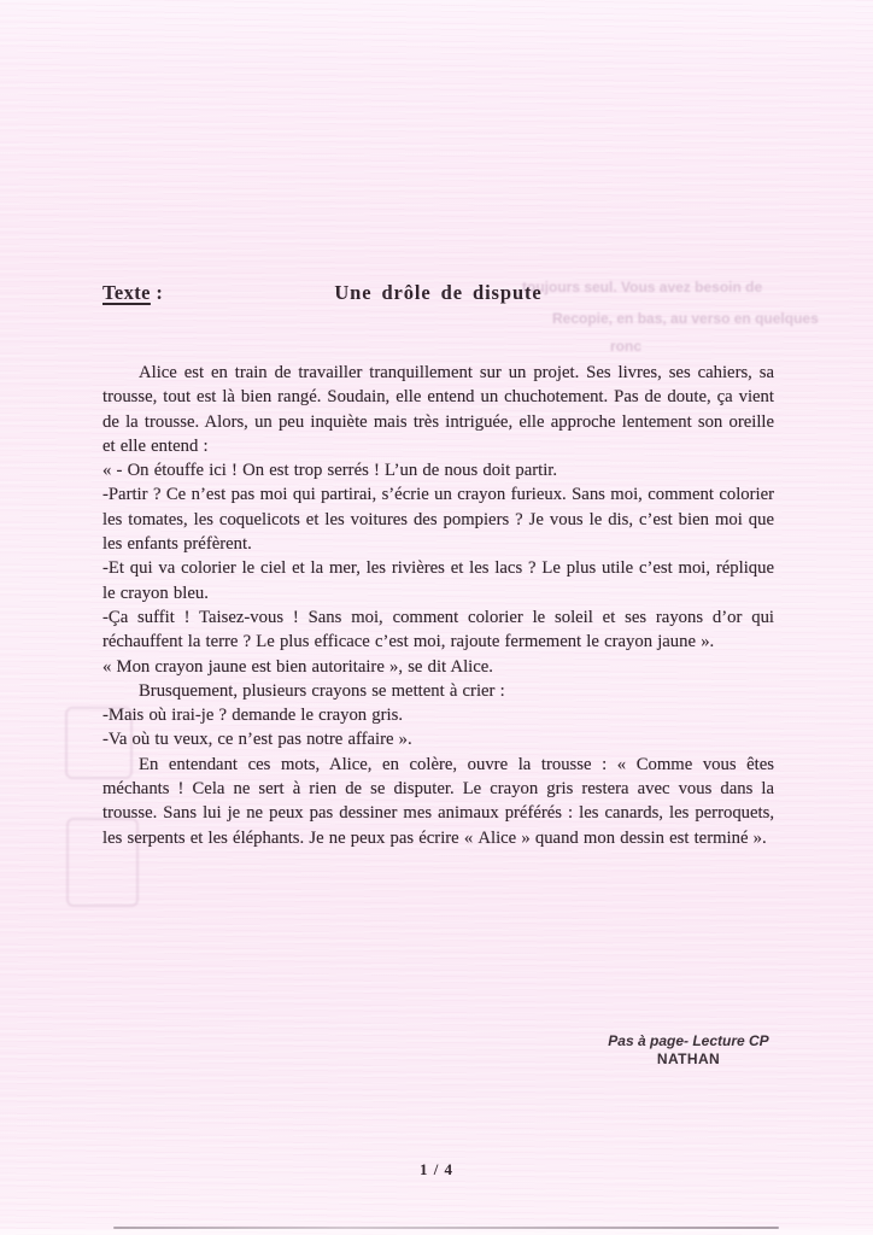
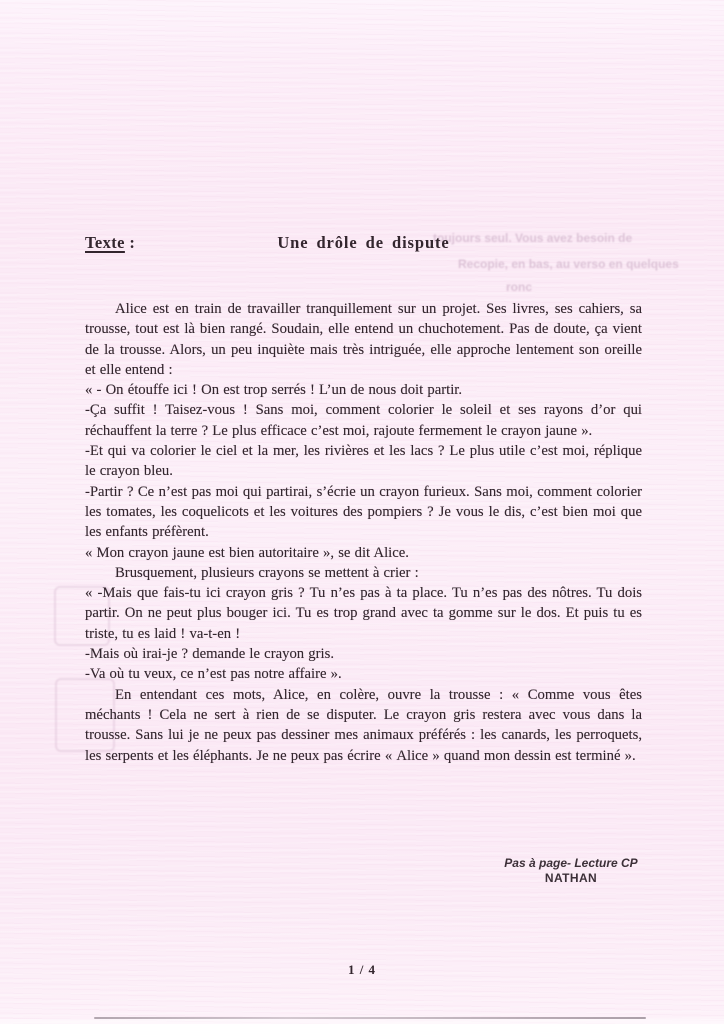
  toujours seul. Vous avez besoin de
  Recopie, en bas, au verso en quelques
  ronc
  Texte :
  Une drôle de dispute
  Alice est en train de travailler tranquillement sur un projet. Ses livres, ses cahiers, sa trousse, tout est là bien rangé. Soudain, elle entend un chuchotement. Pas de doute, ça vient de la trousse. Alors, un peu inquiète mais très intriguée, elle approche lentement son oreille et elle entend :
  « - On étouffe ici ! On est trop serrés ! L’un de nous doit partir.
- -Partir ? Ce n’est pas moi qui partirai, s’écrie un crayon furieux. Sans moi, comment colorier les tomates, les coquelicots et les voitures des pompiers ? Je vous le dis, c’est bien moi que les enfants préfèrent.
+ -Ça suffit ! Taisez-vous ! Sans moi, comment colorier le soleil et ses rayons d’or qui réchauffent la terre ? Le plus efficace c’est moi, rajoute fermement le crayon jaune ».
  -Et qui va colorier le ciel et la mer, les rivières et les lacs ? Le plus utile c’est moi, réplique le crayon bleu.
- -Ça suffit ! Taisez-vous ! Sans moi, comment colorier le soleil et ses rayons d’or qui réchauffent la terre ? Le plus efficace c’est moi, rajoute fermement le crayon jaune ».
+ -Partir ? Ce n’est pas moi qui partirai, s’écrie un crayon furieux. Sans moi, comment colorier les tomates, les coquelicots et les voitures des pompiers ? Je vous le dis, c’est bien moi que les enfants préfèrent.
  « Mon crayon jaune est bien autoritaire », se dit Alice.
  Brusquement, plusieurs crayons se mettent à crier :
+ « -Mais que fais-tu ici crayon gris ? Tu n’es pas à ta place. Tu n’es pas des nôtres. Tu dois partir. On ne peut plus bouger ici. Tu es trop grand avec ta gomme sur le dos. Et puis tu es triste, tu es laid ! va-t-en !
  -Mais où irai-je ? demande le crayon gris.
  -Va où tu veux, ce n’est pas notre affaire ».
  En entendant ces mots, Alice, en colère, ouvre la trousse : « Comme vous êtes méchants ! Cela ne sert à rien de se disputer. Le crayon gris restera avec vous dans la trousse. Sans lui je ne peux pas dessiner mes animaux préférés : les canards, les perroquets, les serpents et les éléphants. Je ne peux pas écrire « Alice » quand mon dessin est terminé ».
  Pas à page- Lecture CP
  NATHAN
  1 / 4
